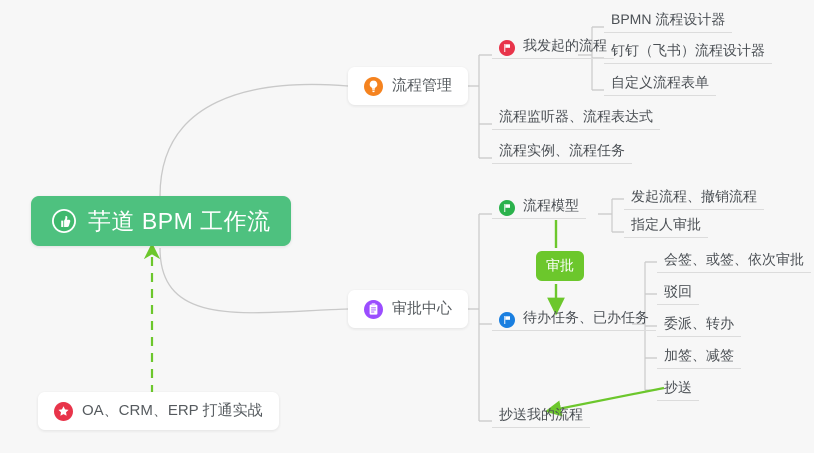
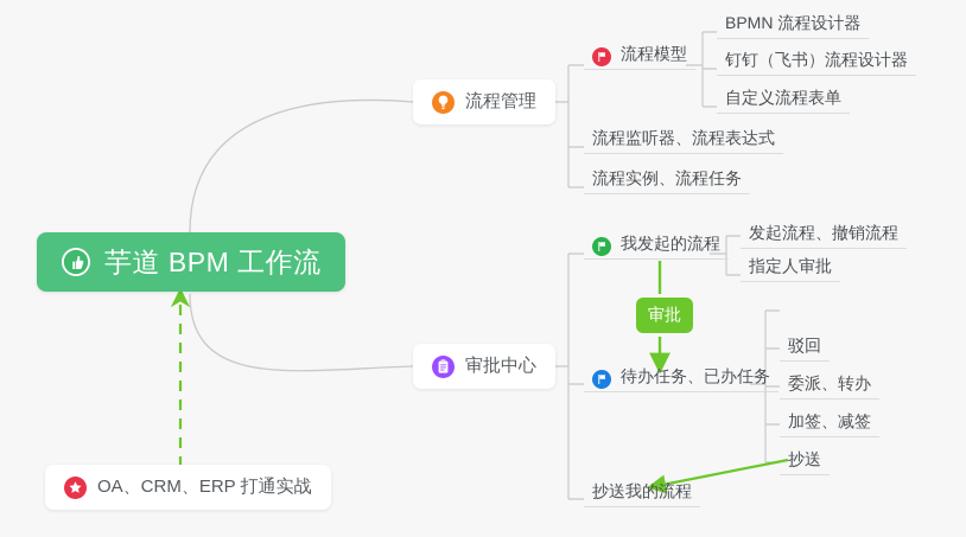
  芋道 BPM 工作流
  流程管理
- 我发起的流程
+ 流程模型
  BPMN 流程设计器
  钉钉（飞书）流程设计器
  自定义流程表单
  流程监听器、流程表达式
  流程实例、流程任务
  审批中心
- 流程模型
+ 我发起的流程
  发起流程、撤销流程
  指定人审批
  待办任务、已办任务
- 会签、或签、依次审批
  驳回
  委派、转办
  加签、减签
  抄送
  抄送我的流程
  审批
  OA、CRM、ERP 打通实战
